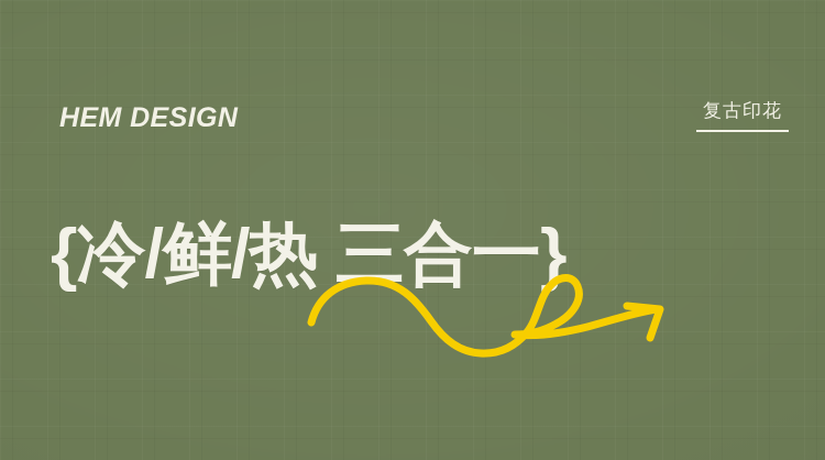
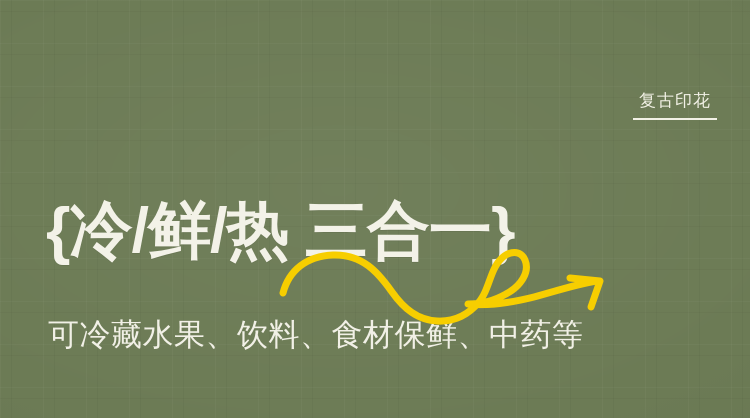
- HEM DESIGN
  复古印花
  {冷/鲜/热 三合一}
+ 可冷藏水果、饮料、食材保鲜、中药等
